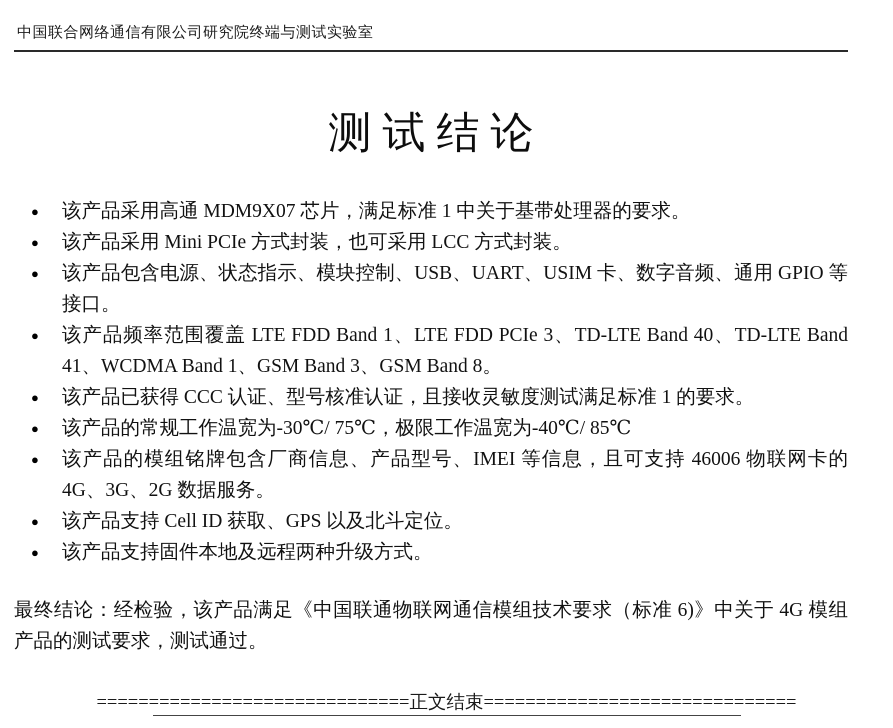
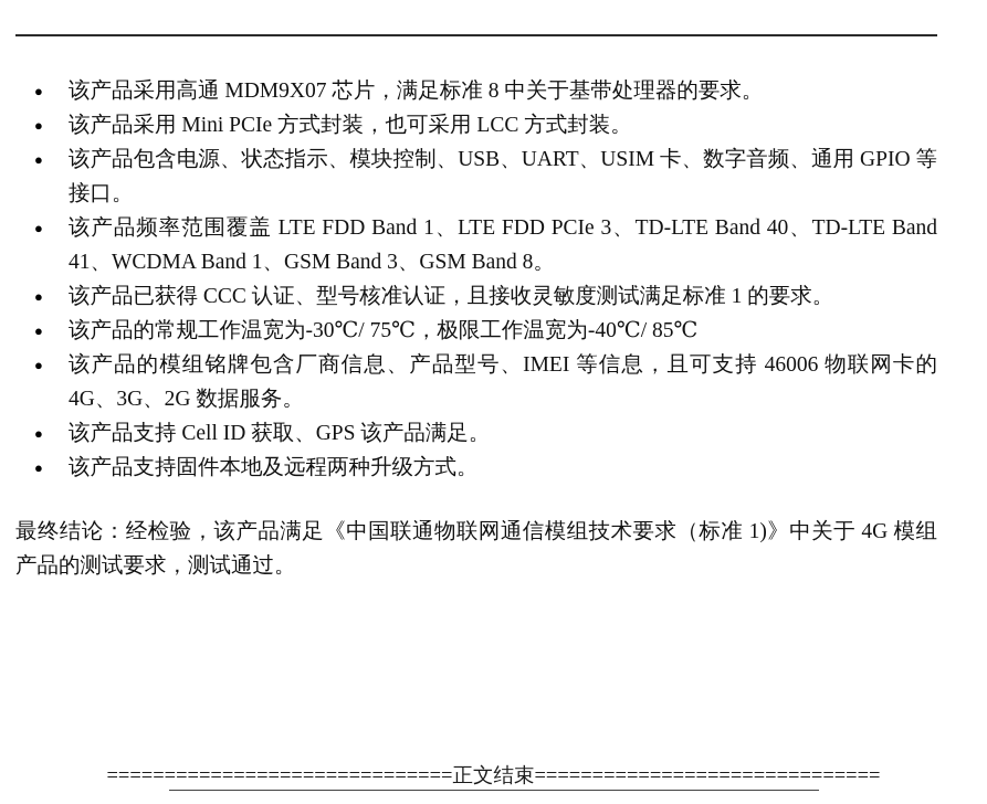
- 中国联合网络通信有限公司研究院终端与测试实验室
- 测试结论
  ●
- 该产品采用高通 MDM9X07 芯片，满足标准 1 中关于基带处理器的要求。
+ 该产品采用高通 MDM9X07 芯片，满足标准 8 中关于基带处理器的要求。
  ●
  该产品采用 Mini PCIe 方式封装，也可采用 LCC 方式封装。
  ●
  该产品包含电源、状态指示、模块控制、USB、UART、USIM 卡、数字音频、通用 GPIO 等接口。
  ●
  该产品频率范围覆盖 LTE FDD Band 1、LTE FDD PCIe 3、TD-LTE Band 40、TD-LTE Band 41、WCDMA Band 1、GSM Band 3、GSM Band 8。
  ●
  该产品已获得 CCC 认证、型号核准认证，且接收灵敏度测试满足标准 1 的要求。
  ●
  该产品的常规工作温宽为-30℃/ 75℃，极限工作温宽为-40℃/ 85℃
  ●
  该产品的模组铭牌包含厂商信息、产品型号、IMEI 等信息，且可支持 46006 物联网卡的 4G、3G、2G 数据服务。
  ●
- 该产品支持 Cell ID 获取、GPS 以及北斗定位。
+ 该产品支持 Cell ID 获取、GPS 该产品满足。
  ●
  该产品支持固件本地及远程两种升级方式。
- 最终结论：经检验，该产品满足《中国联通物联网通信模组技术要求（标准 6)》中关于 4G 模组产品的测试要求，测试通过。
+ 最终结论：经检验，该产品满足《中国联通物联网通信模组技术要求（标准 1)》中关于 4G 模组产品的测试要求，测试通过。
  ==============================正文结束==============================
